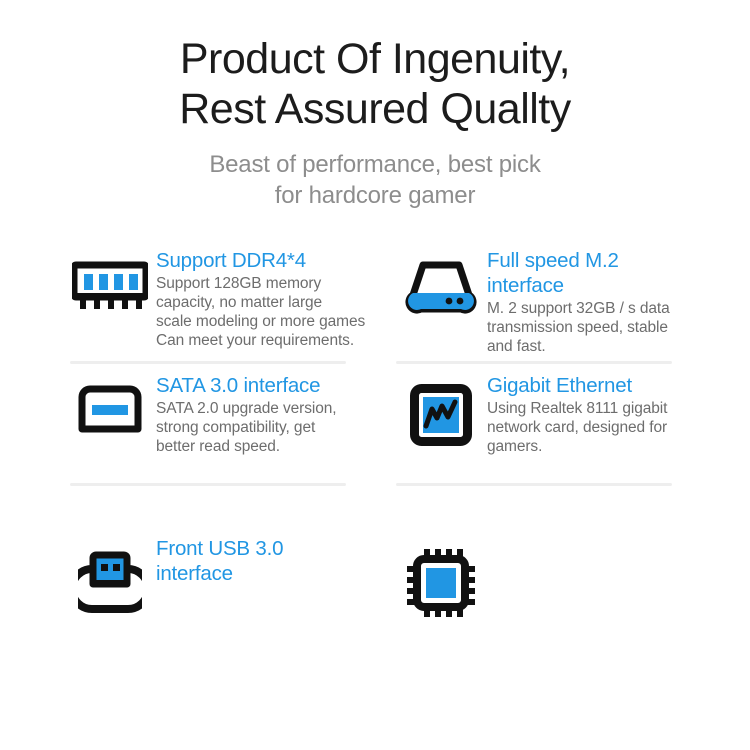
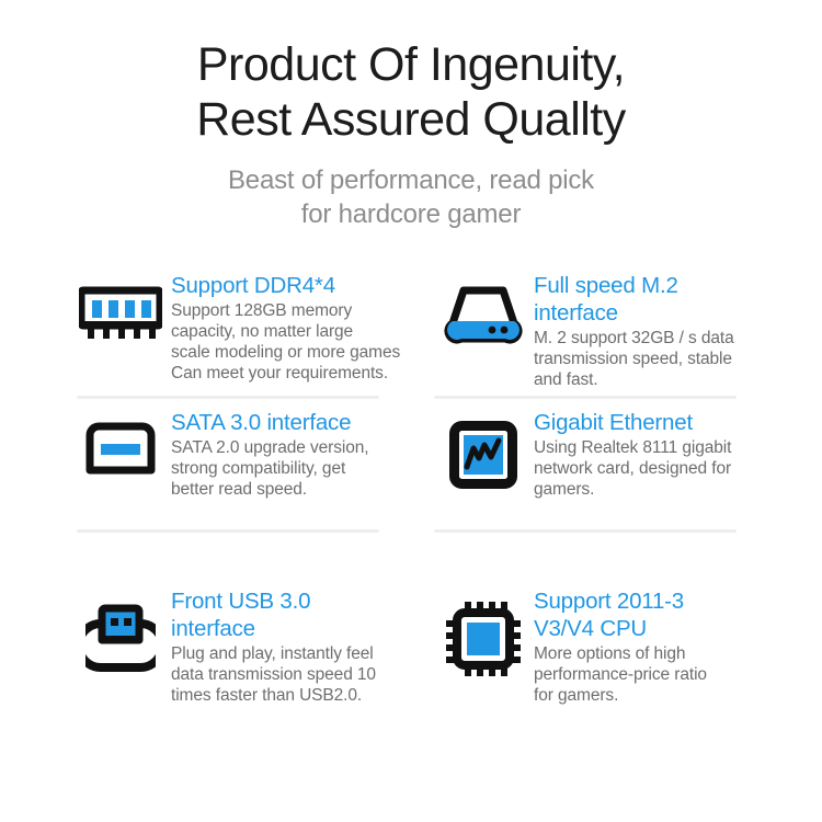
  Product Of Ingenuity,
  Rest Assured Quallty
- Beast of performance, best pick
+ Beast of performance, read pick
  for hardcore gamer
  Support DDR4*4
  Support 128GB memory
  capacity, no matter large
  scale modeling or more games
  Can meet your requirements.
  Full speed M.2
  interface
  M. 2 support 32GB / s data
  transmission speed, stable
  and fast.
  SATA 3.0 interface
  SATA 2.0 upgrade version,
  strong compatibility, get
  better read speed.
  Gigabit Ethernet
  Using Realtek 8111 gigabit
  network card, designed for
  gamers.
  Front USB 3.0
  interface
+ Plug and play, instantly feel
+ data transmission speed 10
+ times faster than USB2.0.
+ Support 2011-3
+ V3/V4 CPU
+ More options of high
+ performance-price ratio
+ for gamers.
